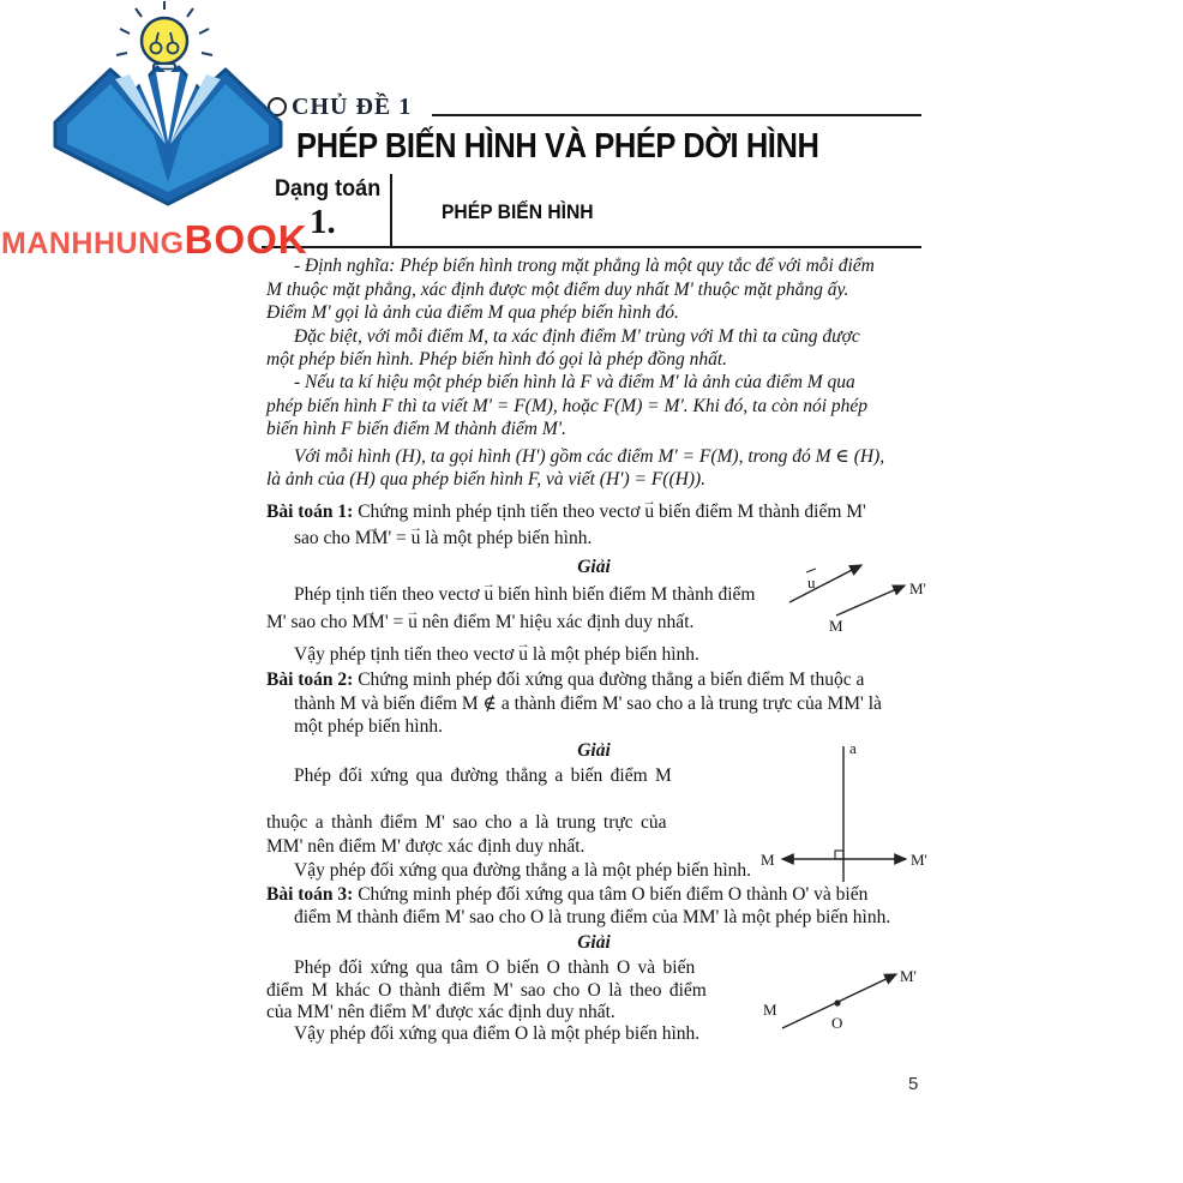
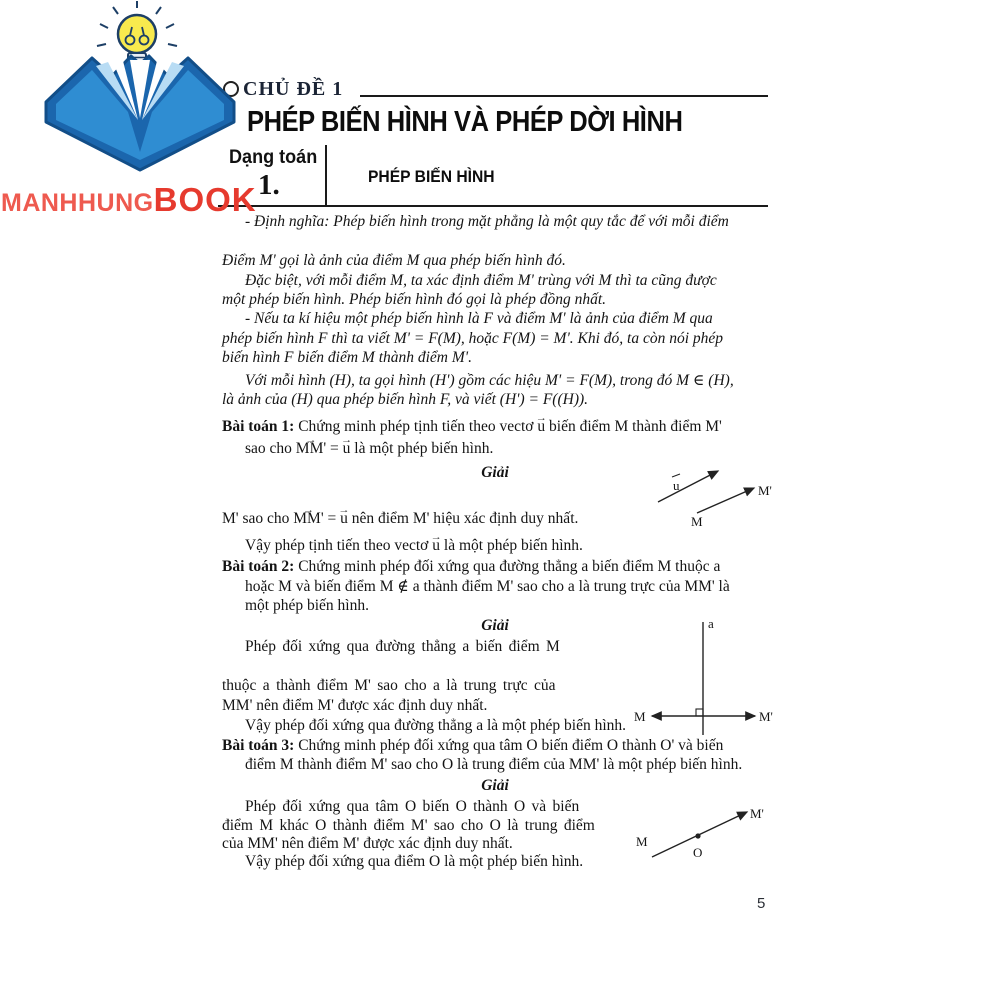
  CHỦ ĐỀ 1
  PHÉP BIẾN HÌNH VÀ PHÉP DỜI HÌNH
  Dạng toán
  1.
  PHÉP BIẾN HÌNH
  - Định nghĩa: Phép biến hình trong mặt phẳng là một quy tắc để với mỗi điểm
- M thuộc mặt phẳng, xác định được một điểm duy nhất M' thuộc mặt phẳng ấy.
  Điểm M' gọi là ảnh của điểm M qua phép biến hình đó.
  Đặc biệt, với mỗi điểm M, ta xác định điểm M' trùng với M thì ta cũng được
  một phép biến hình. Phép biến hình đó gọi là phép đồng nhất.
  - Nếu ta kí hiệu một phép biến hình là F và điểm M' là ảnh của điểm M qua
  phép biến hình F thì ta viết M' = F(M), hoặc F(M) = M'. Khi đó, ta còn nói phép
  biến hình F biến điểm M thành điểm M'.
- Với mỗi hình (H), ta gọi hình (H') gồm các điểm M' = F(M), trong đó M ∈ (H),
+ Với mỗi hình (H), ta gọi hình (H') gồm các hiệu M' = F(M), trong đó M ∈ (H),
  là ảnh của (H) qua phép biến hình F, và viết (H') = F((H)).
  Bài toán 1: Chứng minh phép tịnh tiến theo vectơ u biến điểm M thành điểm M'
  sao cho MM' = u là một phép biến hình.
  Giải
- Phép tịnh tiến theo vectơ u biến hình biến điểm M thành điểm
  M' sao cho MM' = u nên điểm M' hiệu xác định duy nhất.
  Vậy phép tịnh tiến theo vectơ u là một phép biến hình.
  Bài toán 2: Chứng minh phép đối xứng qua đường thẳng a biến điểm M thuộc a
- thành M và biến điểm M ∉ a thành điểm M' sao cho a là trung trực của MM' là
+ hoặc M và biến điểm M ∉ a thành điểm M' sao cho a là trung trực của MM' là
  một phép biến hình.
  Giải
  Phép đối xứng qua đường thẳng a biến điểm M
  thuộc a thành điểm M' sao cho a là trung trực của
  MM' nên điểm M' được xác định duy nhất.
  Vậy phép đối xứng qua đường thẳng a là một phép biến hình.
  Bài toán 3: Chứng minh phép đối xứng qua tâm O biến điểm O thành O' và biến
  điểm M thành điểm M' sao cho O là trung điểm của MM' là một phép biến hình.
  Giải
  Phép đối xứng qua tâm O biến O thành O và biến
- điểm M khác O thành điểm M' sao cho O là theo điểm
+ điểm M khác O thành điểm M' sao cho O là trung điểm
  của MM' nên điểm M' được xác định duy nhất.
  Vậy phép đối xứng qua điểm O là một phép biến hình.
  u
  M
  M'
  a
  M
  M'
  M
  M'
  O
  MANHHUNGBOOK
  5
